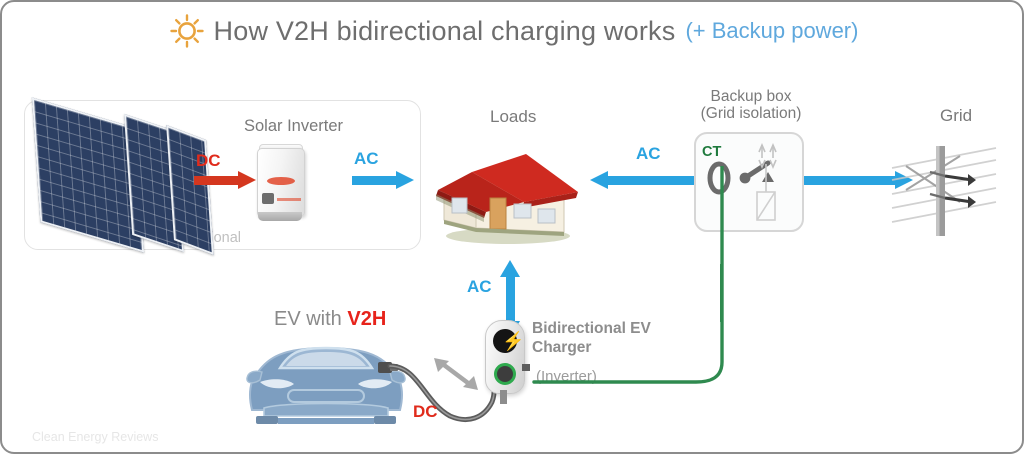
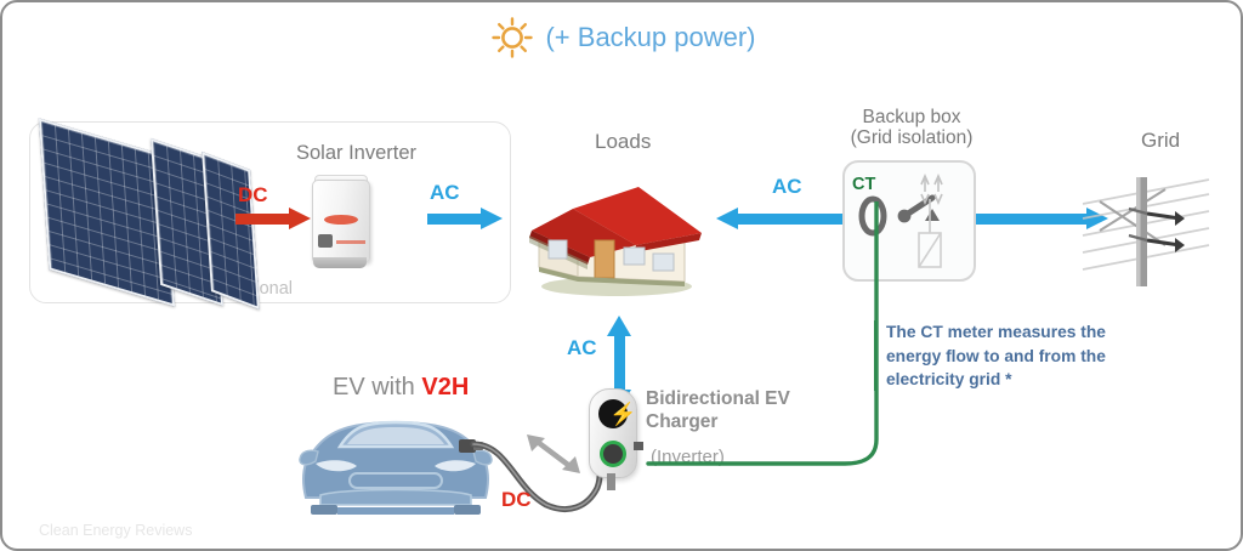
- How V2H bidirectional charging works
  (+ Backup power)
  Solar Inverter
  DC
  AC
  Loads
  AC
  Backup box
  (Grid isolation)
  CT
  Grid
  AC
  EV with V2H
  DC
  ⚡
  Bidirectional EV Charger
  (Inverter)
+ The CT meter measures the energy flow to and from the electricity grid *
  Clean Energy Reviews
